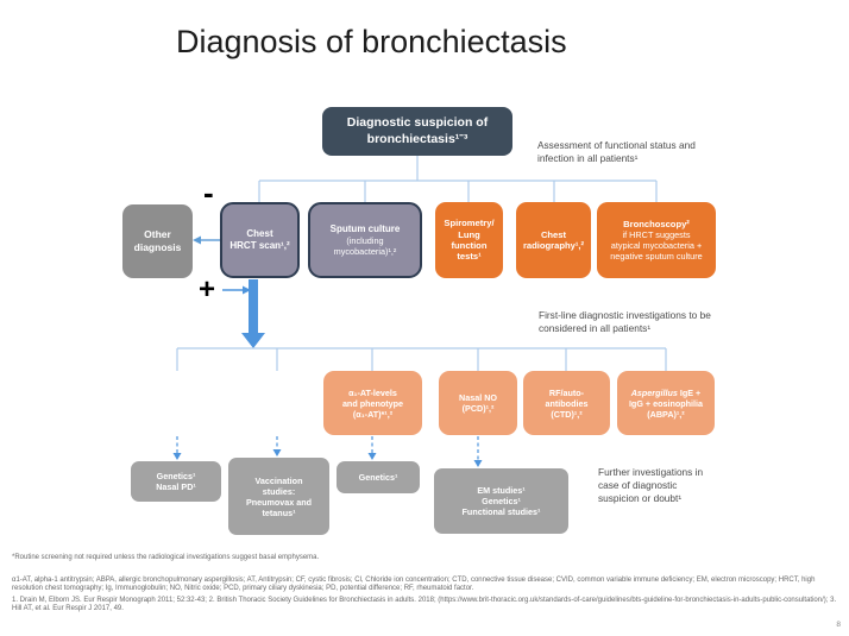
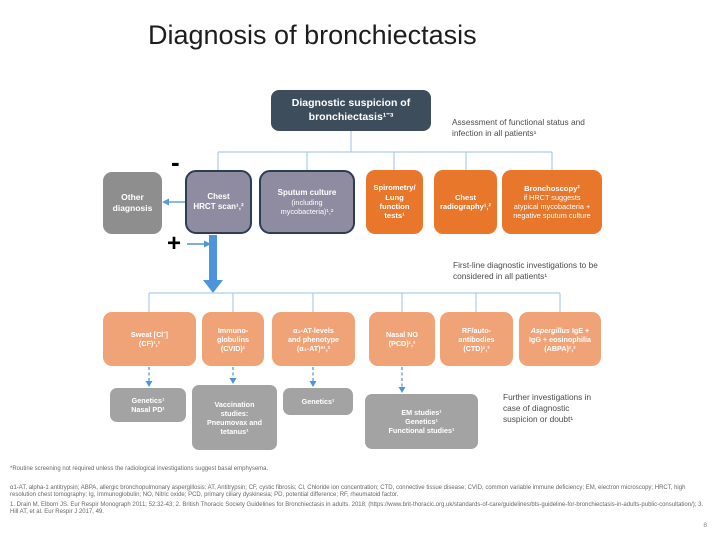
  Diagnosis of bronchiectasis
  Diagnostic suspicion of
  bronchiectasis¹⁻³
  Assessment of functional status and
  infection in all patients¹
  First-line diagnostic investigations to be
  considered in all patients¹
  Further investigations in
  case of diagnostic
  suspicion or doubt¹
  -
  +
  Other
  diagnosis
  Chest
  HRCT scan¹,²
  Sputum culture
  (including
  mycobacteria)¹,²
  Spirometry/
  Lung
  function
  tests¹
  Chest
  radiography¹,²
  Bronchoscopy²
  if HRCT suggests
  atypical mycobacteria +
  negative sputum culture
+ Sweat [Cl⁻]
+ (CF)¹,²
+ Immuno-
+ globulins
+ (CVID)¹
  α₁-AT-levels
  and phenotype
  (α₁-AT)*¹,²
  Nasal NO
  (PCD)¹,²
  RF/auto-
  antibodies
  (CTD)¹,²
  Aspergillus IgE +
  IgG + eosinophilia
  (ABPA)¹,²
  Genetics¹
  Nasal PD¹
  Vaccination
  studies:
  Pneumovax and
  tetanus¹
  Genetics¹
  EM studies¹
  Genetics¹
  Functional studies¹
